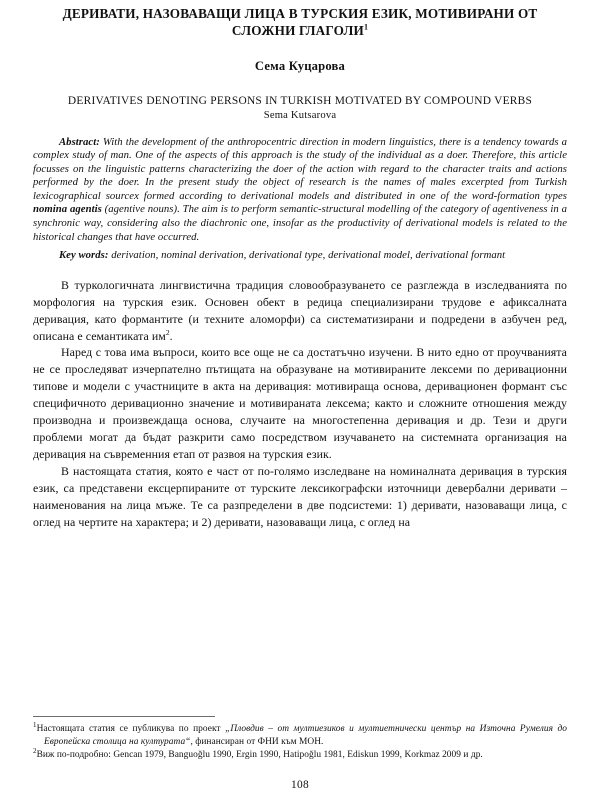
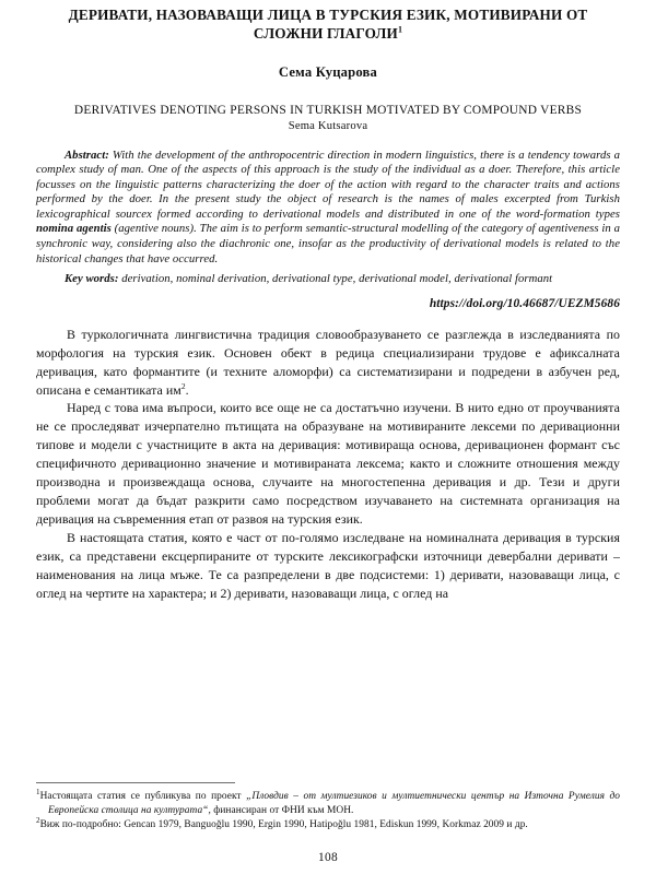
  ДЕРИВАТИ, НАЗОВАВАЩИ ЛИЦА В ТУРСКИЯ ЕЗИК, МОТИВИРАНИ ОТ СЛОЖНИ ГЛАГОЛИ1
  Сема Куцарова
  DERIVATIVES DENOTING PERSONS IN TURKISH MOTIVATED BY COMPOUND VERBS
  Sema Kutsarova
  Abstract: With the development of the anthropocentric direction in modern linguistics, there is a tendency towards a complex study of man. One of the aspects of this approach is the study of the individual as a doer. Therefore, this article focusses on the linguistic patterns characterizing the doer of the action with regard to the character traits and actions performed by the doer. In the present study the object of research is the names of males excerpted from Turkish lexicographical sourcex formed according to derivational models and distributed in one of the word-formation types nomina agentis (agentive nouns). The aim is to perform semantic-structural modelling of the category of agentiveness in a synchronic way, considering also the diachronic one, insofar as the productivity of derivational models is related to the historical changes that have occurred.
  Key words: derivation, nominal derivation, derivational type, derivational model, derivational formant
+ https://doi.org/10.46687/UEZM5686
  В туркологичната лингвистична традиция словообразуването се разглежда в изследванията по морфология на турския език. Основен обект в редица специализирани трудове е афиксалната деривация, като формантите (и техните аломорфи) са систематизирани и подредени в азбучен ред, описана е семантиката им2.
  Наред с това има въпроси, които все още не са достатъчно изучени. В нито едно от проучванията не се проследяват изчерпателно пътищата на образуване на мотивираните лексеми по деривационни типове и модели с участниците в акта на деривация: мотивираща основа, деривационен формант със специфичното деривационно значение и мотивираната лексема; както и сложните отношения между производна и произвеждаща основа, случаите на многостепенна деривация и др. Тези и други проблеми могат да бъдат разкрити само посредством изучаването на системната организация на деривация на съвременния етап от развоя на турския език.
  В настоящата статия, която е част от по-голямо изследване на номиналната деривация в турския език, са представени ексцерпираните от турските лексикографски източници девербални деривати – наименования на лица мъже. Те са разпределени в две подсистеми: 1) деривати, назоваващи лица, с оглед на чертите на характера; и 2) деривати, назоваващи лица, с оглед на
  1Настоящата статия се публикува по проект „Пловдив – от мултиезиков и мултиетнически център на Източна Румелия до Европейска столица на културата“, финансиран от ФНИ към МОН.
  2Виж по-подробно: Gencan 1979, Banguoğlu 1990, Ergin 1990, Hatipoğlu 1981, Ediskun 1999, Korkmaz 2009 и др.
  108
